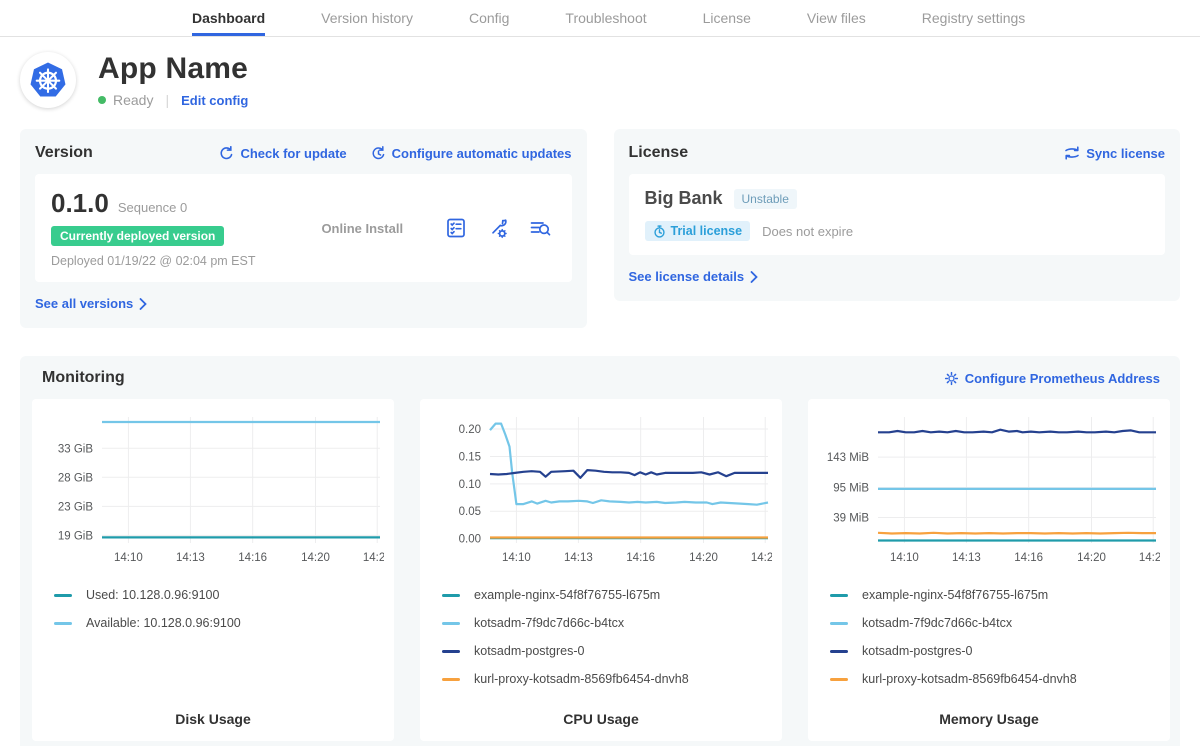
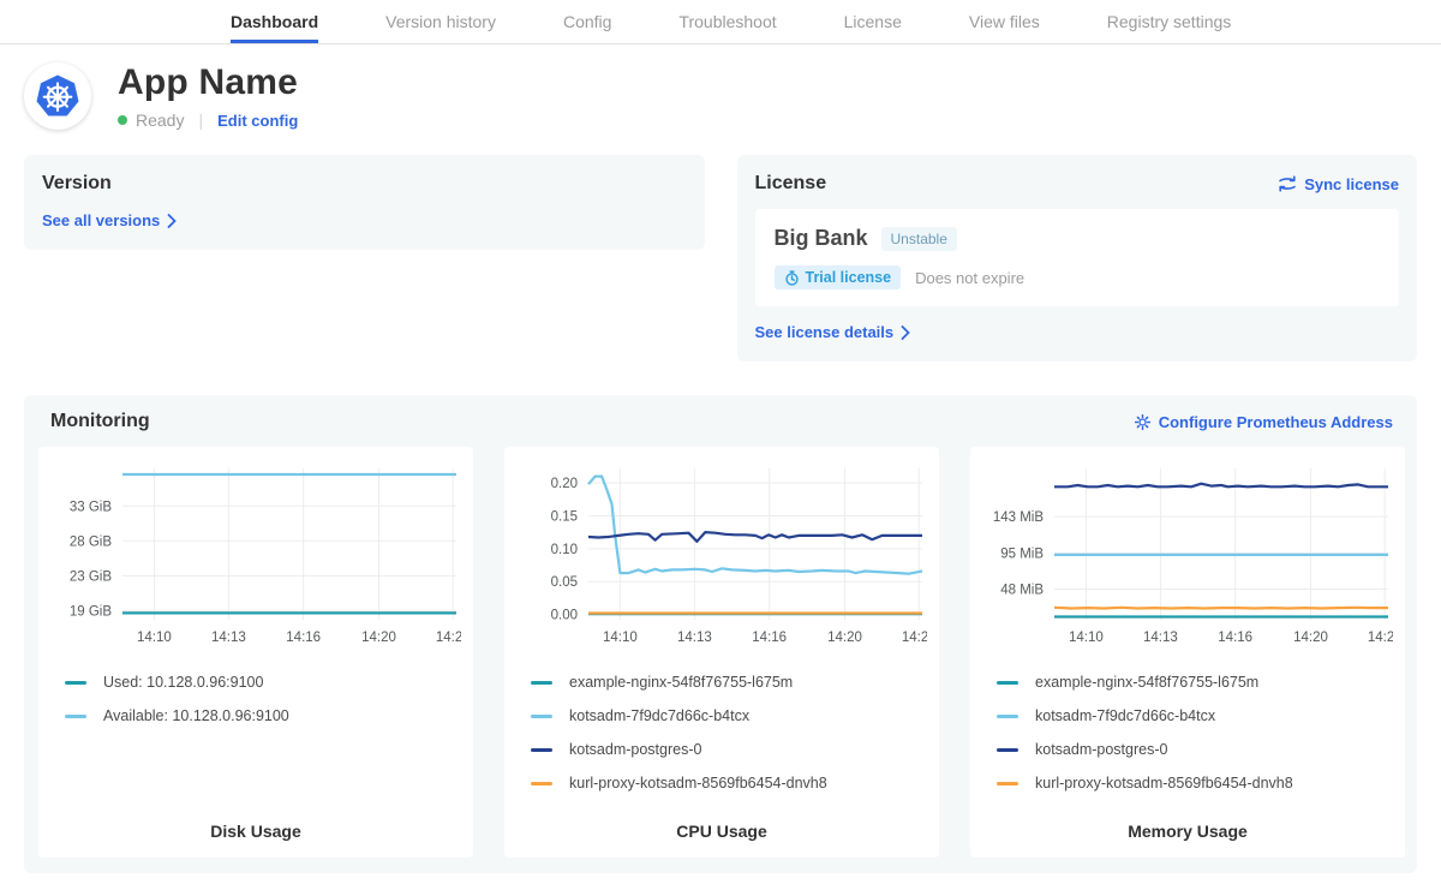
  Dashboard
  Version history
  Config
  Troubleshoot
  License
  View files
  Registry settings
  App Name
  Ready
  |
  Edit config
  Version
- Check for update
- Configure automatic updates
- 0.1.0
- Sequence 0
- Currently deployed version
- Deployed 01/19/22 @ 02:04 pm EST
- Online Install
  See all versions
  License
  Sync license
  Big Bank
  Unstable
  Trial license
  Does not expire
  See license details
  Monitoring
  Configure Prometheus Address
  14:10
  14:13
  14:16
  14:20
  14:2
  19 GiB
  23 GiB
  28 GiB
  33 GiB
  Used: 10.128.0.96:9100
  Available: 10.128.0.96:9100
  Disk Usage
  14:10
  14:13
  14:16
  14:20
  14:2
  0.00
  0.05
  0.10
  0.15
  0.20
  example-nginx-54f8f76755-l675m
  kotsadm-7f9dc7d66c-b4tcx
  kotsadm-postgres-0
  kurl-proxy-kotsadm-8569fb6454-dnvh8
  CPU Usage
  14:10
  14:13
  14:16
  14:20
  14:2
- 39 MiB
+ 48 MiB
  95 MiB
  143 MiB
  example-nginx-54f8f76755-l675m
  kotsadm-7f9dc7d66c-b4tcx
  kotsadm-postgres-0
  kurl-proxy-kotsadm-8569fb6454-dnvh8
  Memory Usage
